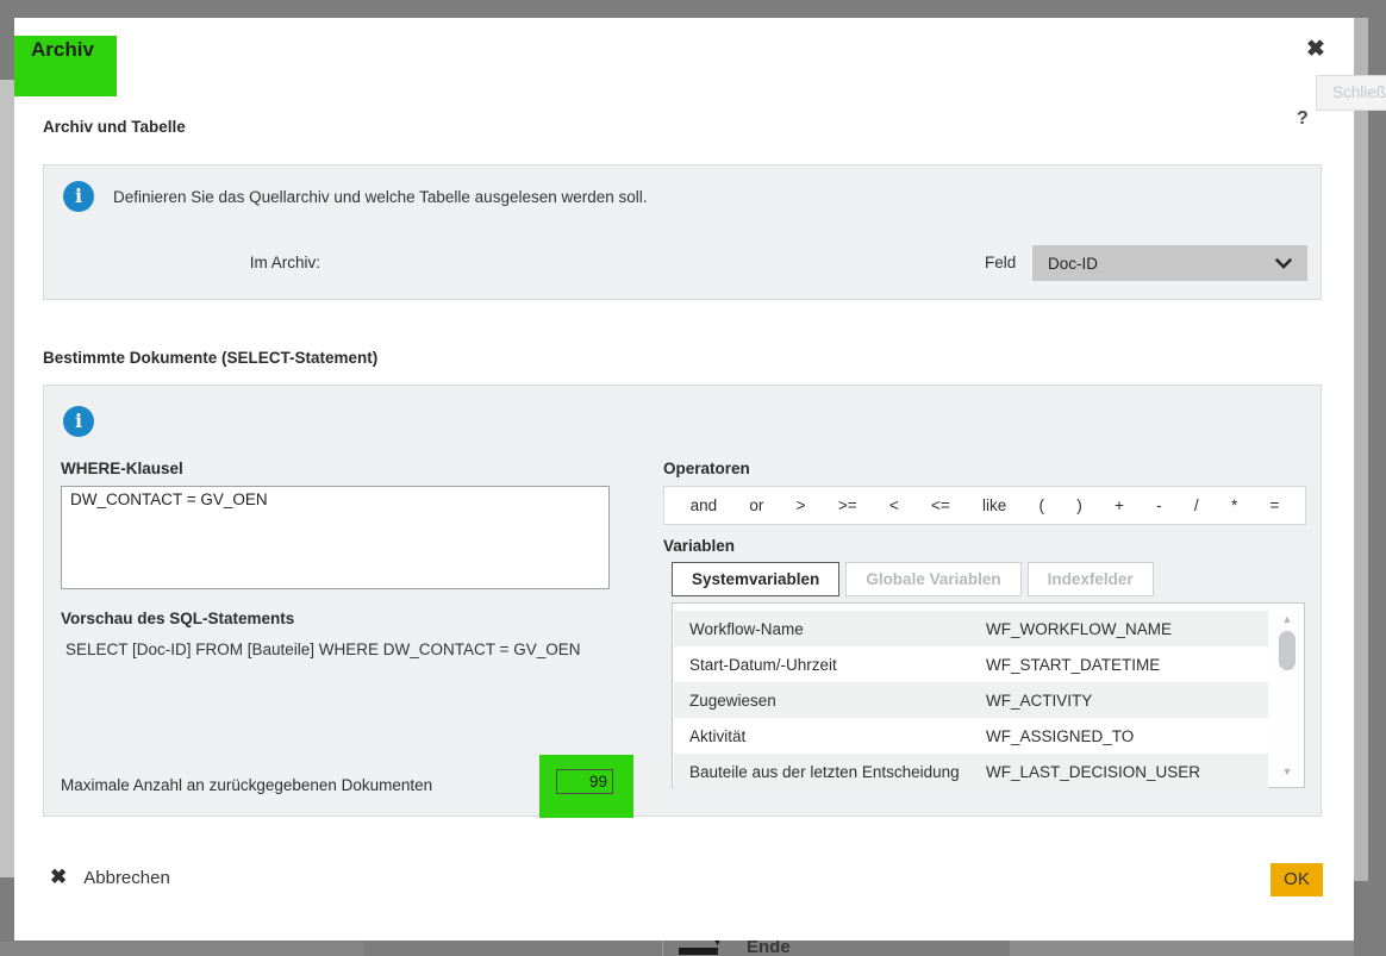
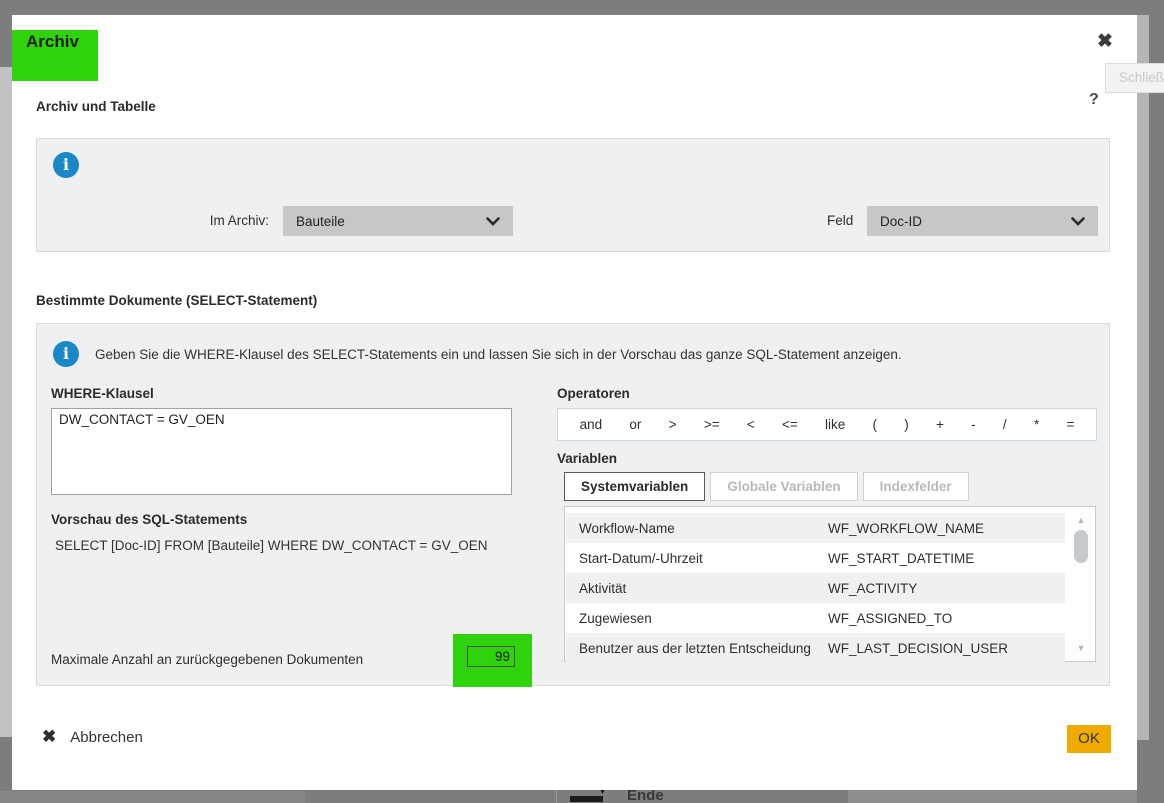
  ▼
  Ende
  Archiv
  ✖
  ?
  Archiv und Tabelle
  i
- Definieren Sie das Quellarchiv und welche Tabelle ausgelesen werden soll.
  Im Archiv:
+ Bauteile
  Feld
  Doc-ID
  Bestimmte Dokumente (SELECT-Statement)
  i
+ Geben Sie die WHERE-Klausel des SELECT-Statements ein und lassen Sie sich in der Vorschau das ganze SQL-Statement anzeigen.
  WHERE-Klausel
  DW_CONTACT = GV_OEN
  Vorschau des SQL-Statements
  SELECT [Doc-ID] FROM [Bauteile] WHERE DW_CONTACT = GV_OEN
  Maximale Anzahl an zurückgegebenen Dokumenten
  99
  Operatoren
  and
  or
  >
  >=
  <
  <=
  like
  (
  )
  +
  -
  /
  *
  =
  Variablen
  Systemvariablen
  Globale Variablen
  Indexfelder
  Workflow-Name
  WF_WORKFLOW_NAME
  Start-Datum/-Uhrzeit
  WF_START_DATETIME
- Zugewiesen
+ Aktivität
  WF_ACTIVITY
- Aktivität
+ Zugewiesen
  WF_ASSIGNED_TO
- Bauteile aus der letzten Entscheidung
+ Benutzer aus der letzten Entscheidung
  WF_LAST_DECISION_USER
  ▲
  ▼
  ✖
  Abbrechen
  OK
  Schließ
